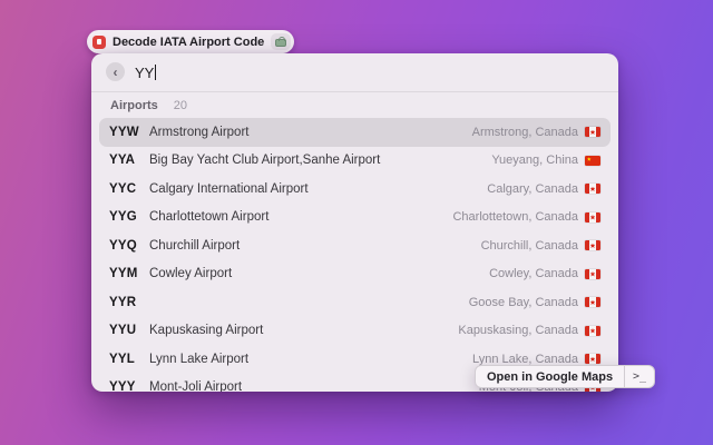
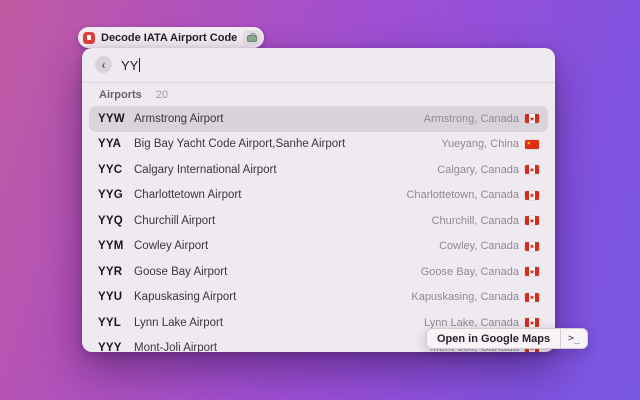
  Decode IATA Airport Code
  ‹
  YY
  Airports
  20
  YYW
  Armstrong Airport
  Armstrong, Canada
  YYA
- Big Bay Yacht Club Airport,Sanhe Airport
+ Big Bay Yacht Code Airport,Sanhe Airport
  Yueyang, China
  YYC
  Calgary International Airport
  Calgary, Canada
  YYG
  Charlottetown Airport
  Charlottetown, Canada
  YYQ
  Churchill Airport
  Churchill, Canada
  YYM
  Cowley Airport
  Cowley, Canada
  YYR
+ Goose Bay Airport
  Goose Bay, Canada
  YYU
  Kapuskasing Airport
  Kapuskasing, Canada
  YYL
  Lynn Lake Airport
  Lynn Lake, Canada
  YYY
  Mont-Joli Airport
  Open in Google Maps
  >_
